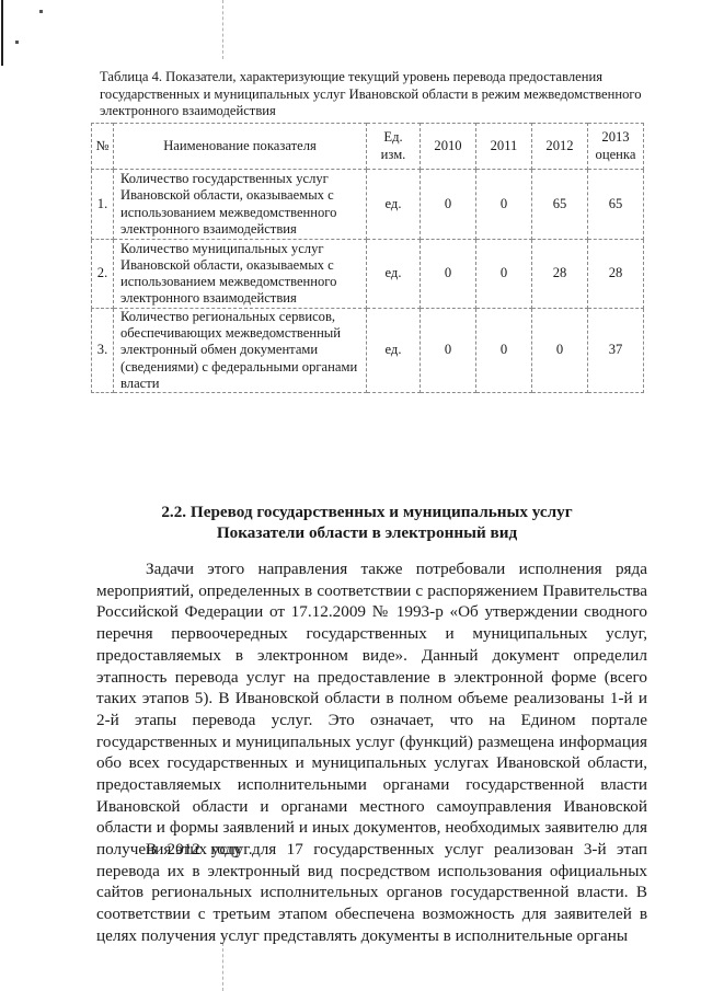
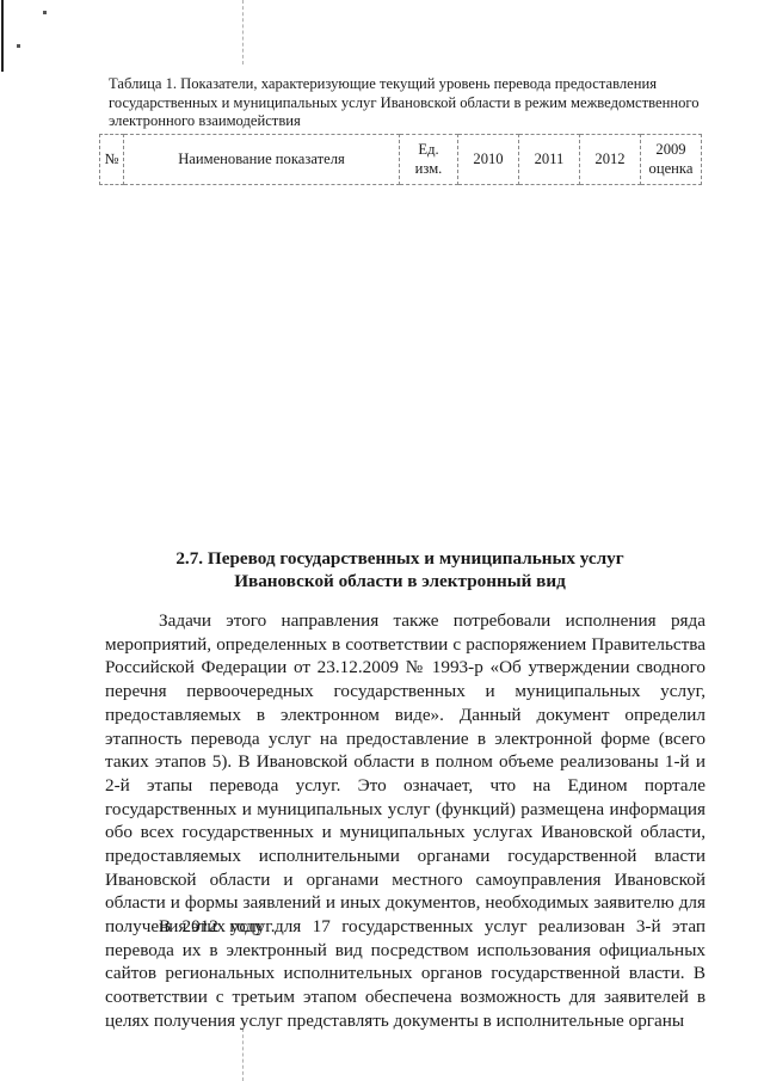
- Таблица 4. Показатели, характеризующие текущий уровень перевода предоставления государственных и муниципальных услуг Ивановской области в режим межведомственного электронного взаимодействия
+ Таблица 1. Показатели, характеризующие текущий уровень перевода предоставления государственных и муниципальных услуг Ивановской области в режим межведомственного электронного взаимодействия
- №	Наименование показателя	Ед. изм.	2010	2011	2012	2013 оценка
+ №	Наименование показателя	Ед. изм.	2010	2011	2012	2009 оценка
- 1.	Количество государственных услуг Ивановской области, оказываемых с использованием межведомственного электронного взаимодействия	ед.	0	0	65	65
- 2.	Количество муниципальных услуг Ивановской области, оказываемых с использованием межведомственного электронного взаимодействия	ед.	0	0	28	28
- 3.	Количество региональных сервисов, обеспечивающих межведомственный электронный обмен документами (сведениями) с федеральными органами власти	ед.	0	0	0	37
- 2.2. Перевод государственных и муниципальных услуг
+ 2.7. Перевод государственных и муниципальных услуг
- Показатели области в электронный вид
+ Ивановской области в электронный вид
- Задачи этого направления также потребовали исполнения ряда мероприятий, определенных в соответствии с распоряжением Правительства Российской Федерации от 17.12.2009 № 1993-р «Об утверждении сводного перечня первоочередных государственных и муниципальных услуг, предоставляемых в электронном виде». Данный документ определил этапность перевода услуг на предоставление в электронной форме (всего таких этапов 5). В Ивановской области в полном объеме реализованы 1-й и 2-й этапы перевода услуг. Это означает, что на Едином портале государственных и муниципальных услуг (функций) размещена информация обо всех государственных и муниципальных услугах Ивановской области, предоставляемых исполнительными органами государственной власти Ивановской области и органами местного самоуправления Ивановской области и формы заявлений и иных документов, необходимых заявителю для получения этих услуг.
+ Задачи этого направления также потребовали исполнения ряда мероприятий, определенных в соответствии с распоряжением Правительства Российской Федерации от 23.12.2009 № 1993-р «Об утверждении сводного перечня первоочередных государственных и муниципальных услуг, предоставляемых в электронном виде». Данный документ определил этапность перевода услуг на предоставление в электронной форме (всего таких этапов 5). В Ивановской области в полном объеме реализованы 1-й и 2-й этапы перевода услуг. Это означает, что на Едином портале государственных и муниципальных услуг (функций) размещена информация обо всех государственных и муниципальных услугах Ивановской области, предоставляемых исполнительными органами государственной власти Ивановской области и органами местного самоуправления Ивановской области и формы заявлений и иных документов, необходимых заявителю для получения этих услуг.
  В 2012 году для 17 государственных услуг реализован 3-й этап перевода их в электронный вид посредством использования официальных сайтов региональных исполнительных органов государственной власти. В соответствии с третьим этапом обеспечена возможность для заявителей в целях получения услуг представлять документы в исполнительные органы
